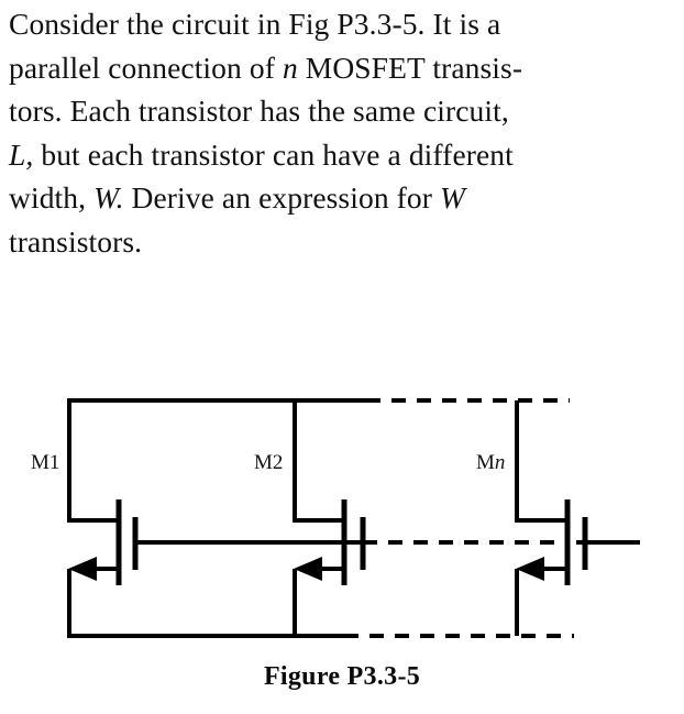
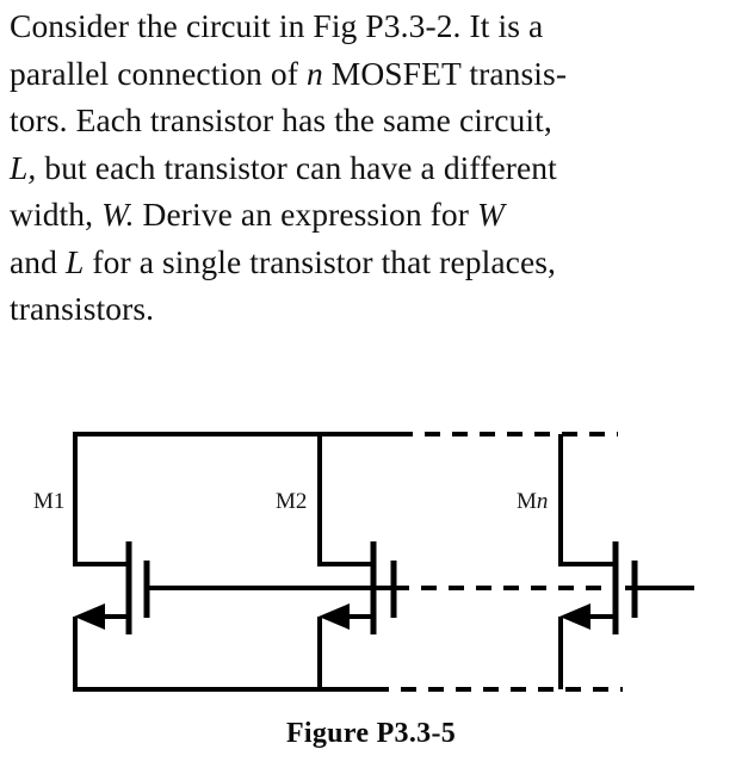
- Consider the circuit in Fig P3.3-5. It is a
+ Consider the circuit in Fig P3.3-2. It is a
  parallel connection of n MOSFET transis-
  tors. Each transistor has the same circuit,
  L, but each transistor can have a different
  width, W. Derive an expression for W
+ and L for a single transistor that replaces,
  transistors.
  M1
  M2
  Mn
  Figure P3.3-5
